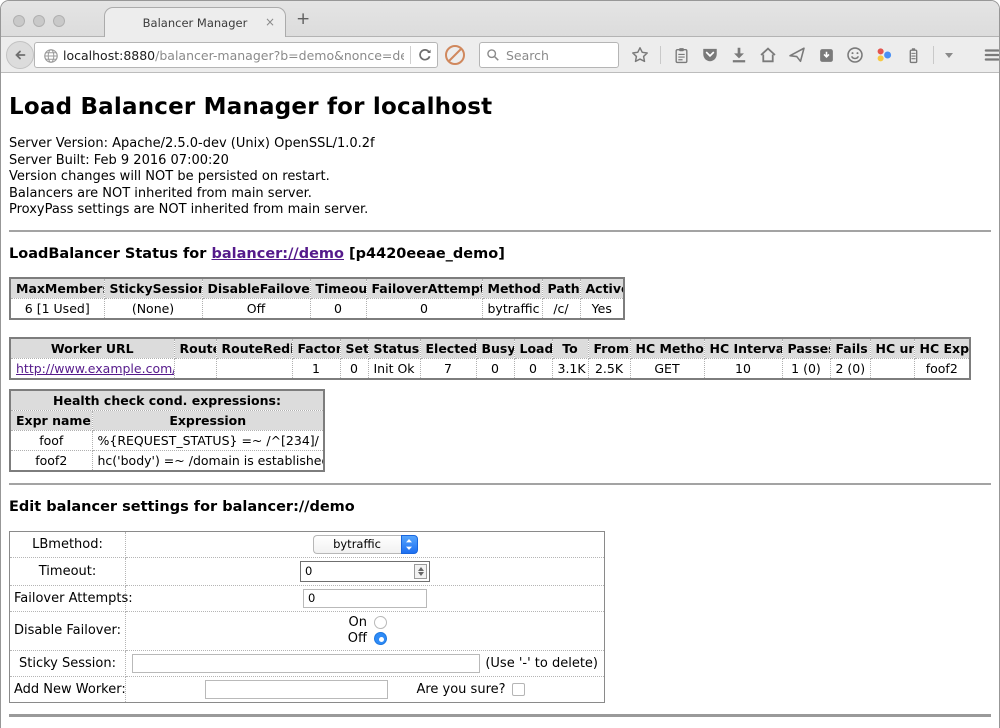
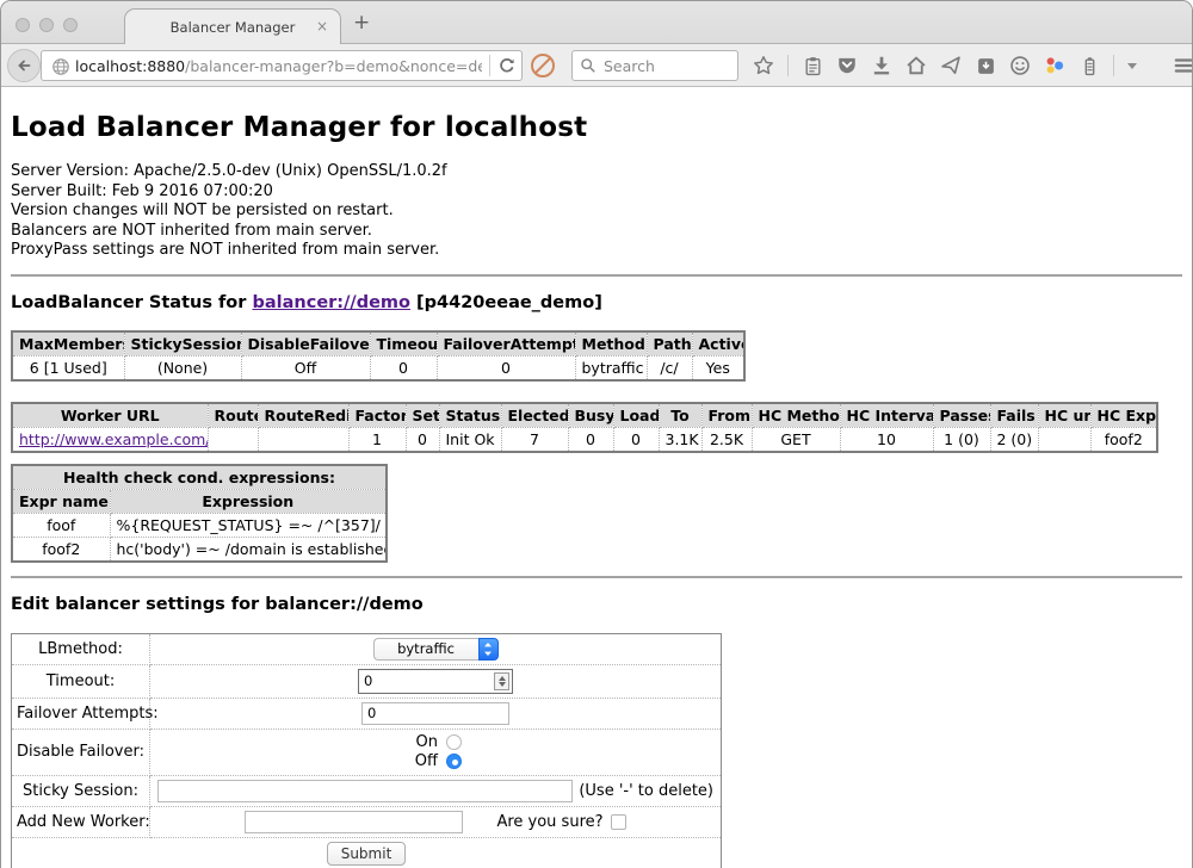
  Balancer Manager
  ×
  +
  localhost:8880/balancer-manager?b=demo&nonce=d
  Search
  Load Balancer Manager for localhost
  Server Version: Apache/2.5.0-dev (Unix) OpenSSL/1.0.2f
  Server Built: Feb 9 2016 07:00:20
  Version changes will NOT be persisted on restart.
  Balancers are NOT inherited from main server.
  ProxyPass settings are NOT inherited from main server.
  LoadBalancer Status for balancer://demo [p4420eeae_demo]
  MaxMember	StickySessio	DisableFailove	Timeou	FailoverAttemp	Method	Path	Activ
  6 [1 Used]	(None)	Off	0	0	bytraffic	/c/	Yes
  Worker URL	Rout	RouteRed	Factor	Set	Status	Elected	Busy	Load	To	From	HC Metho	HC Interva	Passe	Fails	HC ur	HC Exp
  http://www.example.com			1	0	Init Ok	7	0	0	3.1K	2.5K	GET	10	1 (0)	2 (0)		foof2
  Health check cond. expressions:
  Expr name	Expression
- foof	%{REQUEST_STATUS} =~ /^[234]/
+ foof	%{REQUEST_STATUS} =~ /^[357]/
  foof2	hc('body') =~ /domain is establishe
  Edit balancer settings for balancer://demo
  LBmethod:	bytraffic
  Timeout:	0
  Failover Attempts:	0
  Disable Failover:	On Off
  Sticky Session:	(Use '-' to delete)
  Add New Worker:	Are you sure?
+ Submit
